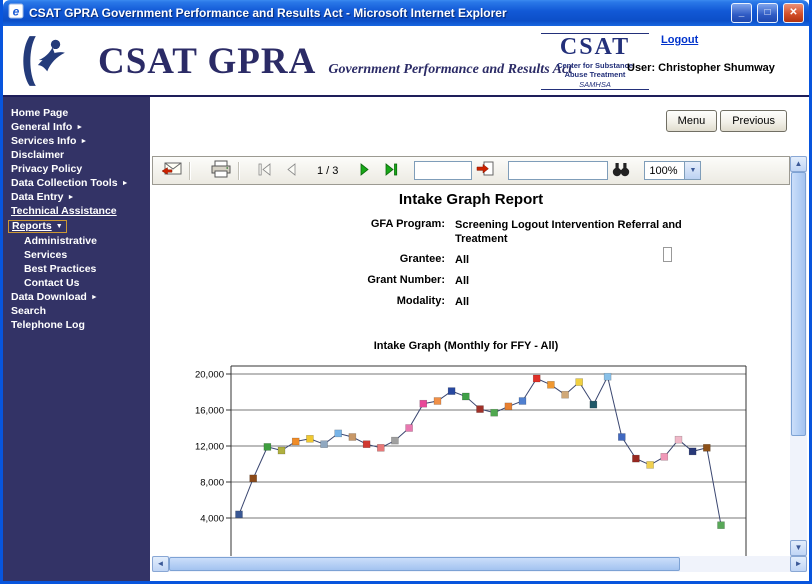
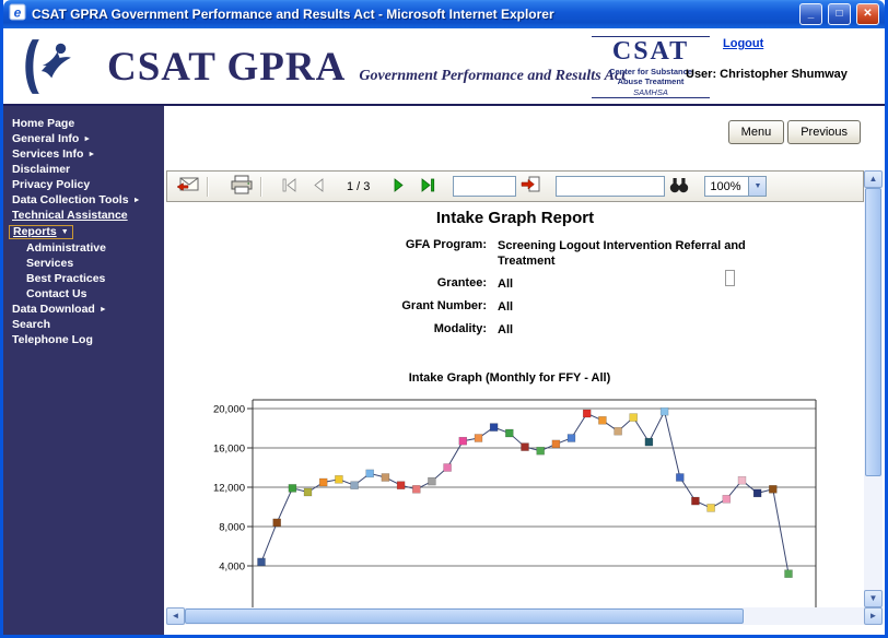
  e
  CSAT GPRA Government Performance and Results Act - Microsoft Internet Explorer
  _
  □
  ✕
  CSAT GPRA Government Performance and Results Act
  CSAT
  Center for Substance
  Abuse Treatment
  SAMHSA
  Logout
  User: Christopher Shumway
  Home Page
  General Info
  Services Info
  Disclaimer
  Privacy Policy
  Data Collection Tools
- Data Entry
  Technical Assistance
  Reports
  Administrative
  Services
  Best Practices
  Contact Us
  Data Download
  Search
  Telephone Log
  Menu
  Previous
  1 / 3
  100%
  Intake Graph Report
  GFA Program:
  Screening Logout Intervention Referral and Treatment
  Grantee:
  All
  Grant Number:
  All
  Modality:
  All
  Intake Graph (Monthly for FFY - All)
  20,000
  16,000
  12,000
  8,000
  4,000
  ▲
  ▼
  ◄
  ►
